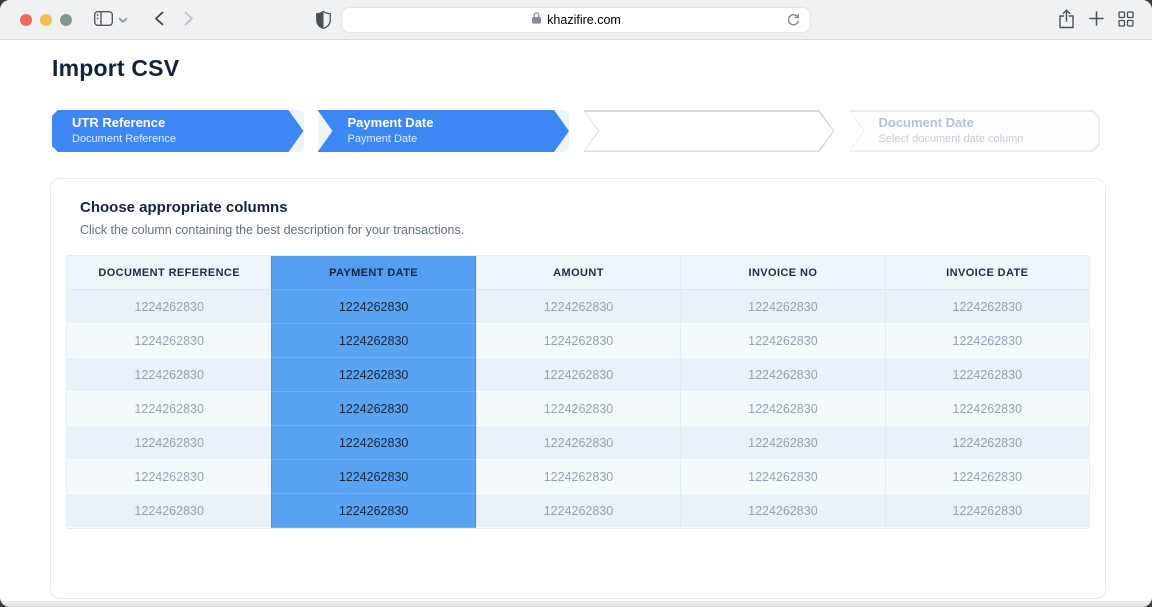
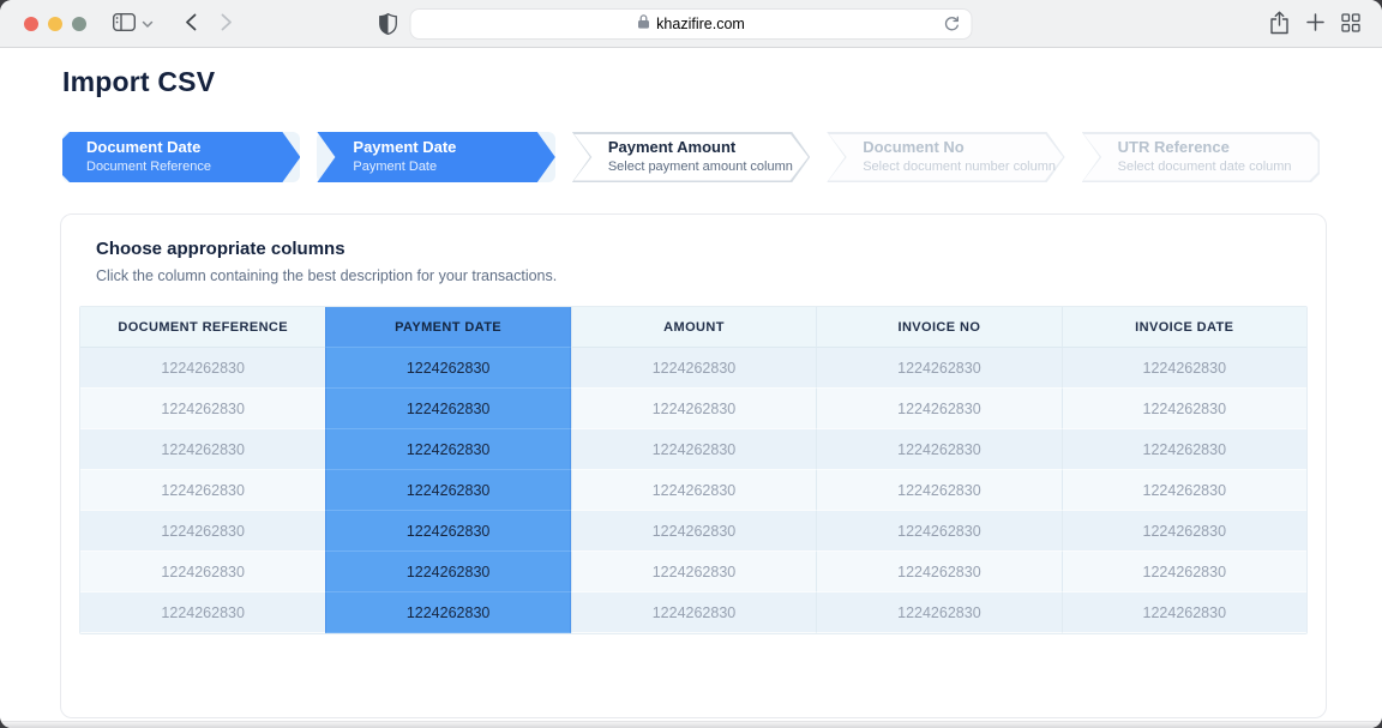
  khazifire.com
  Import CSV
- UTR Reference
+ Document Date
  Document Reference
  Payment Date
  Payment Date
+ Payment Amount
+ Select payment amount column
+ Document No
+ Select document number column
- Document Date
+ UTR Reference
  Select document date column
  Choose appropriate columns
  Click the column containing the best description for your transactions.
  DOCUMENT REFERENCE
  PAYMENT DATE
  AMOUNT
  INVOICE NO
  INVOICE DATE
  1224262830
  1224262830
  1224262830
  1224262830
  1224262830
  1224262830
  1224262830
  1224262830
  1224262830
  1224262830
  1224262830
  1224262830
  1224262830
  1224262830
  1224262830
  1224262830
  1224262830
  1224262830
  1224262830
  1224262830
  1224262830
  1224262830
  1224262830
  1224262830
  1224262830
  1224262830
  1224262830
  1224262830
  1224262830
  1224262830
  1224262830
  1224262830
  1224262830
  1224262830
  1224262830
